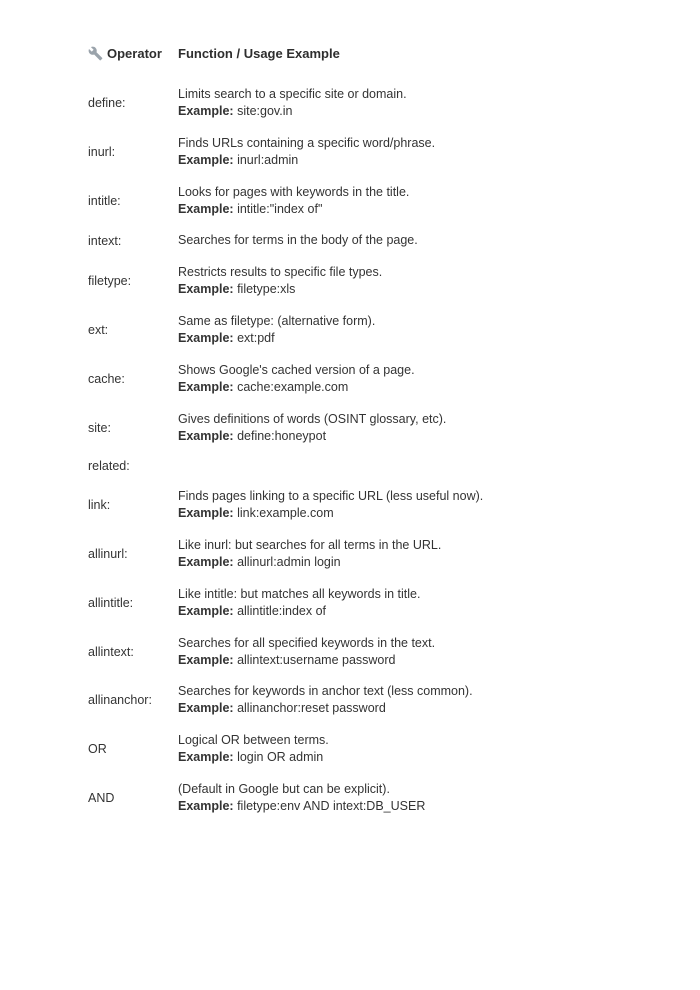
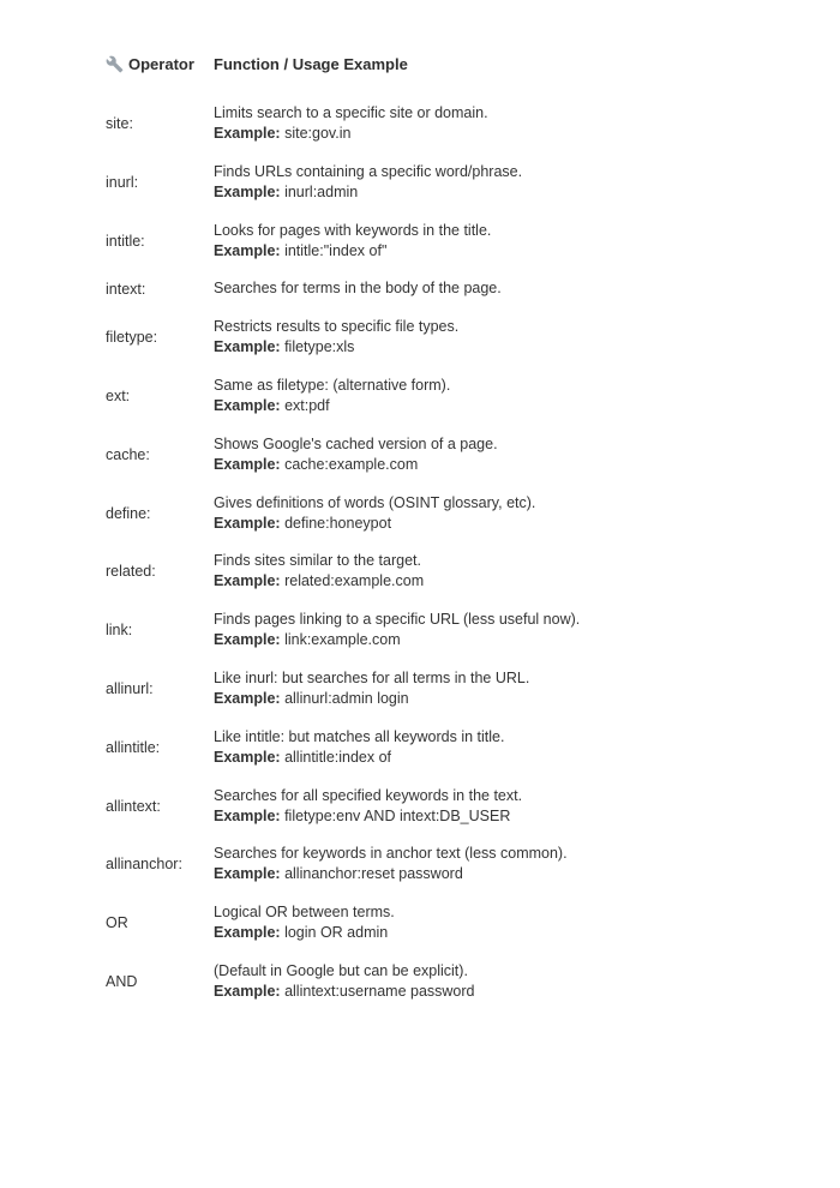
  Operator
  Function / Usage Example
- define:
+ site:
  Limits search to a specific site or domain.
  Example: site:gov.in
  inurl:
  Finds URLs containing a specific word/phrase.
  Example: inurl:admin
  intitle:
  Looks for pages with keywords in the title.
  Example: intitle:"index of"
  intext:
  Searches for terms in the body of the page.
  filetype:
  Restricts results to specific file types.
  Example: filetype:xls
  ext:
  Same as filetype: (alternative form).
  Example: ext:pdf
  cache:
  Shows Google's cached version of a page.
  Example: cache:example.com
- site:
+ define:
  Gives definitions of words (OSINT glossary, etc).
  Example: define:honeypot
  related:
+ Finds sites similar to the target.
+ Example: related:example.com
  link:
  Finds pages linking to a specific URL (less useful now).
  Example: link:example.com
  allinurl:
  Like inurl: but searches for all terms in the URL.
  Example: allinurl:admin login
  allintitle:
  Like intitle: but matches all keywords in title.
  Example: allintitle:index of
  allintext:
  Searches for all specified keywords in the text.
- Example: allintext:username password
+ Example: filetype:env AND intext:DB_USER
  allinanchor:
  Searches for keywords in anchor text (less common).
  Example: allinanchor:reset password
  OR
  Logical OR between terms.
  Example: login OR admin
  AND
  (Default in Google but can be explicit).
- Example: filetype:env AND intext:DB_USER
+ Example: allintext:username password
